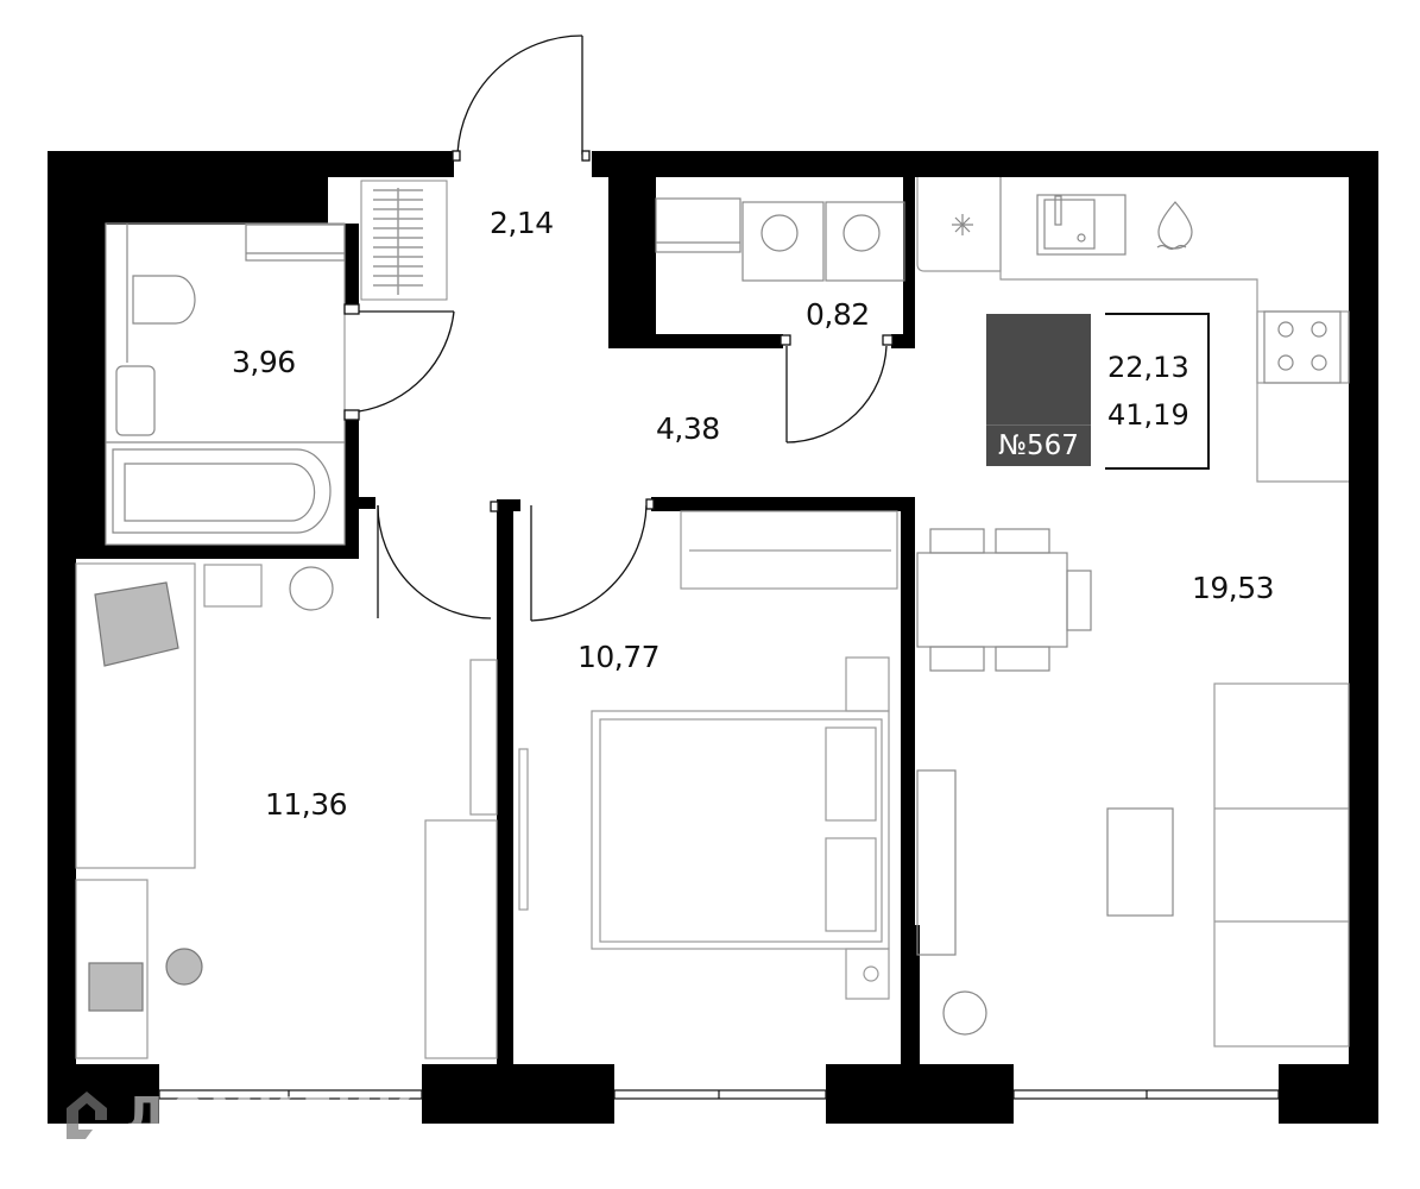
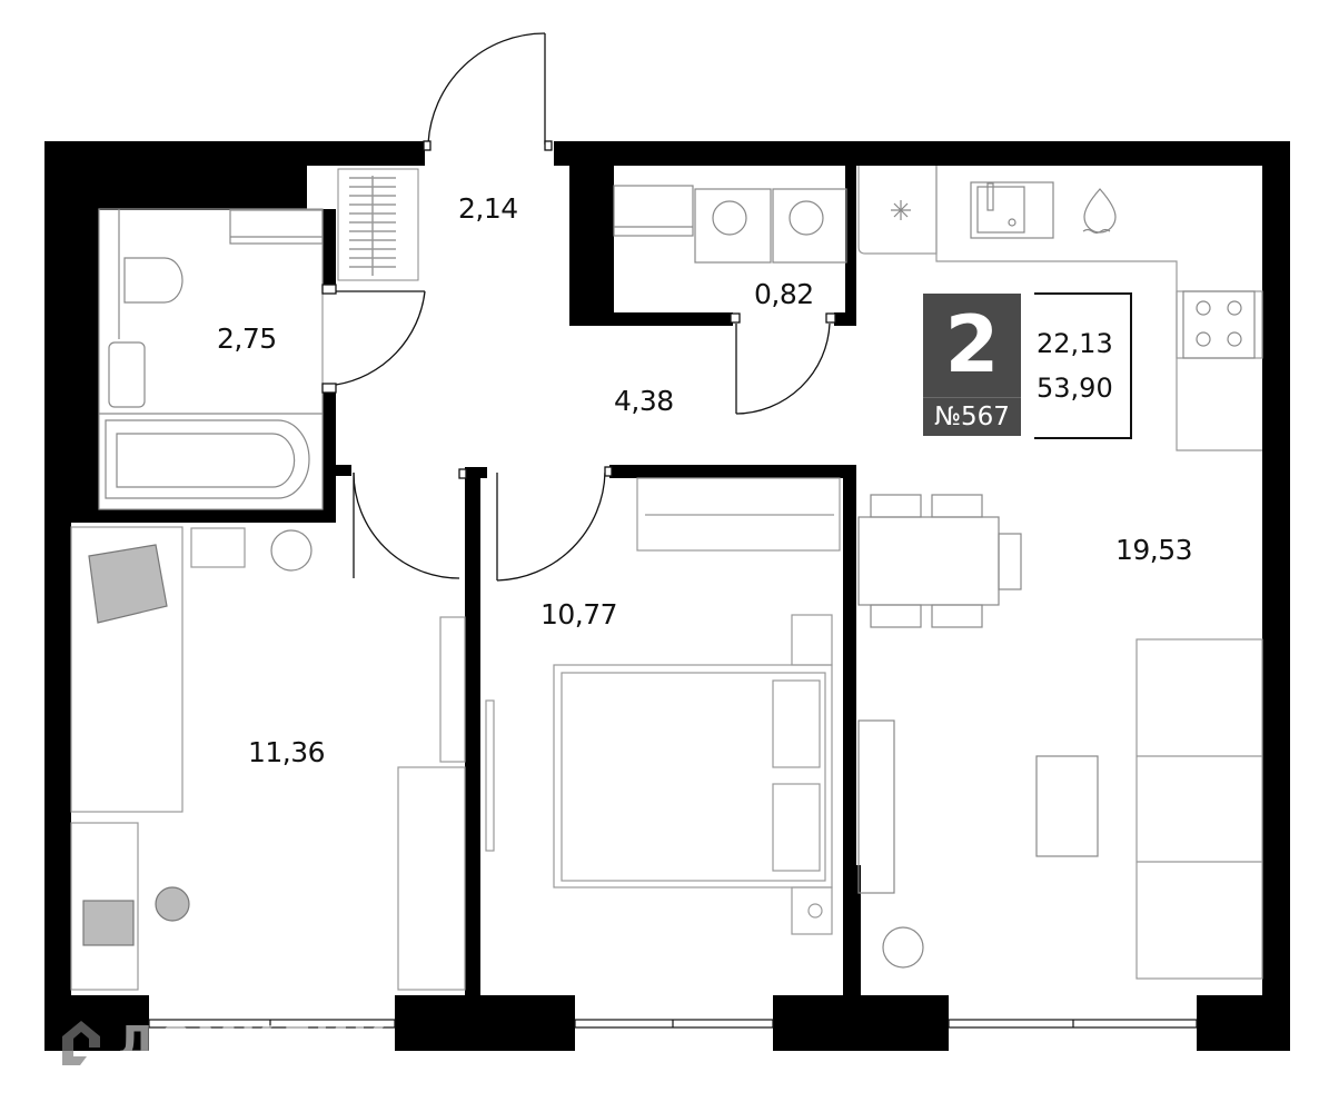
  2,14
- 3,96
+ 2,75
  0,82
  4,38
  11,36
  10,77
  19,53
+ 2
  №567
  22,13
- 41,19
+ 53,90
  ДОМКЛИК
